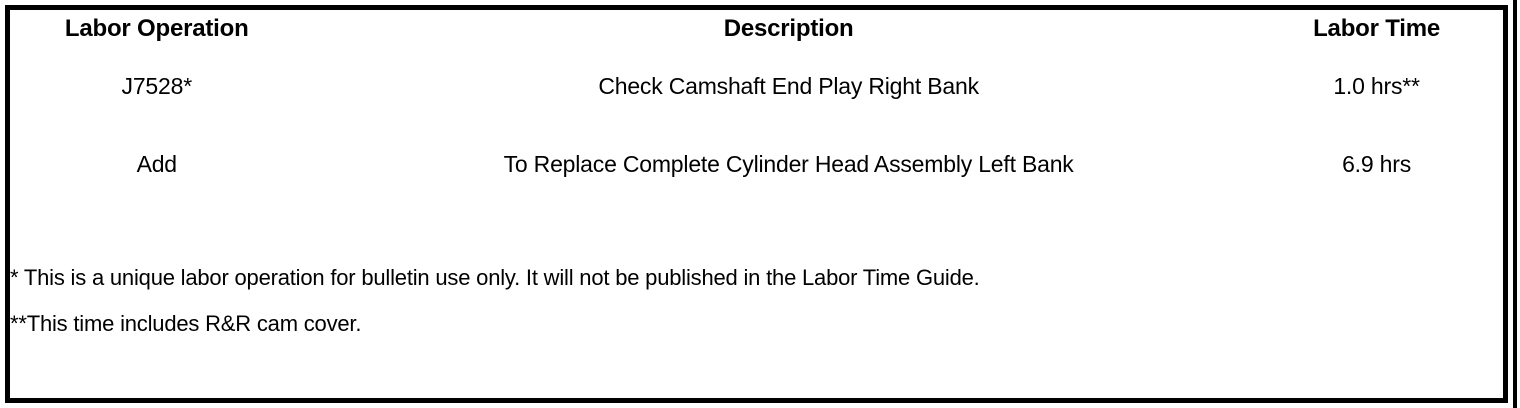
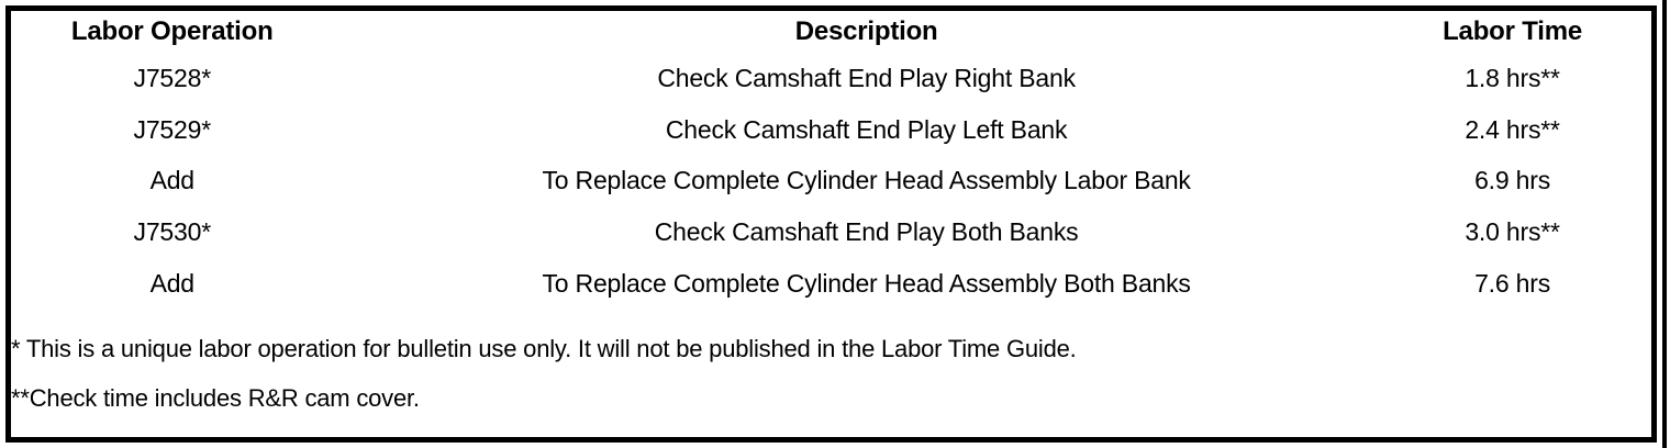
  Labor Operation	Description	Labor Time
- J7528*	Check Camshaft End Play Right Bank	1.0 hrs**
+ J7528*	Check Camshaft End Play Right Bank	1.8 hrs**
+ J7529*	Check Camshaft End Play Left Bank	2.4 hrs**
- Add	To Replace Complete Cylinder Head Assembly Left Bank	6.9 hrs
+ Add	To Replace Complete Cylinder Head Assembly Labor Bank	6.9 hrs
+ J7530*	Check Camshaft End Play Both Banks	3.0 hrs**
+ Add	To Replace Complete Cylinder Head Assembly Both Banks	7.6 hrs
- * This is a unique labor operation for bulletin use only. It will not be published in the Labor Time Guide. **This time includes R&R cam cover.
+ * This is a unique labor operation for bulletin use only. It will not be published in the Labor Time Guide. **Check time includes R&R cam cover.
